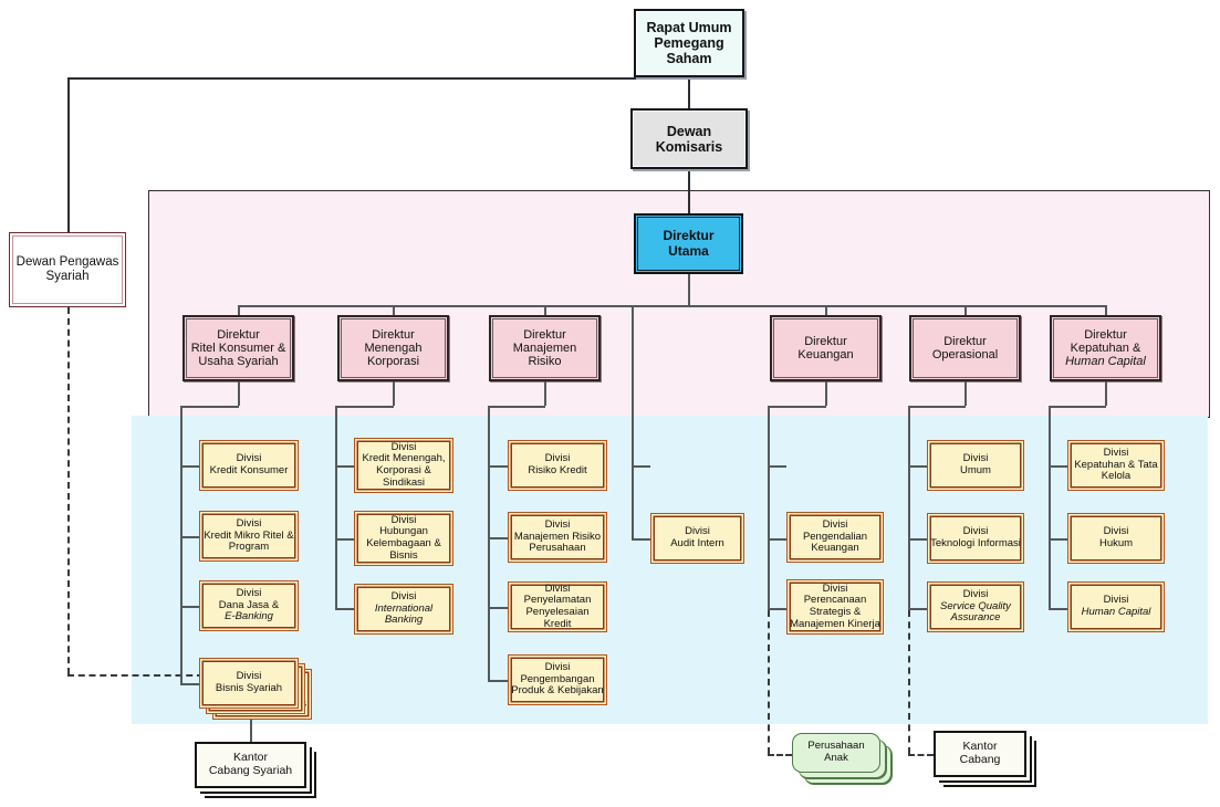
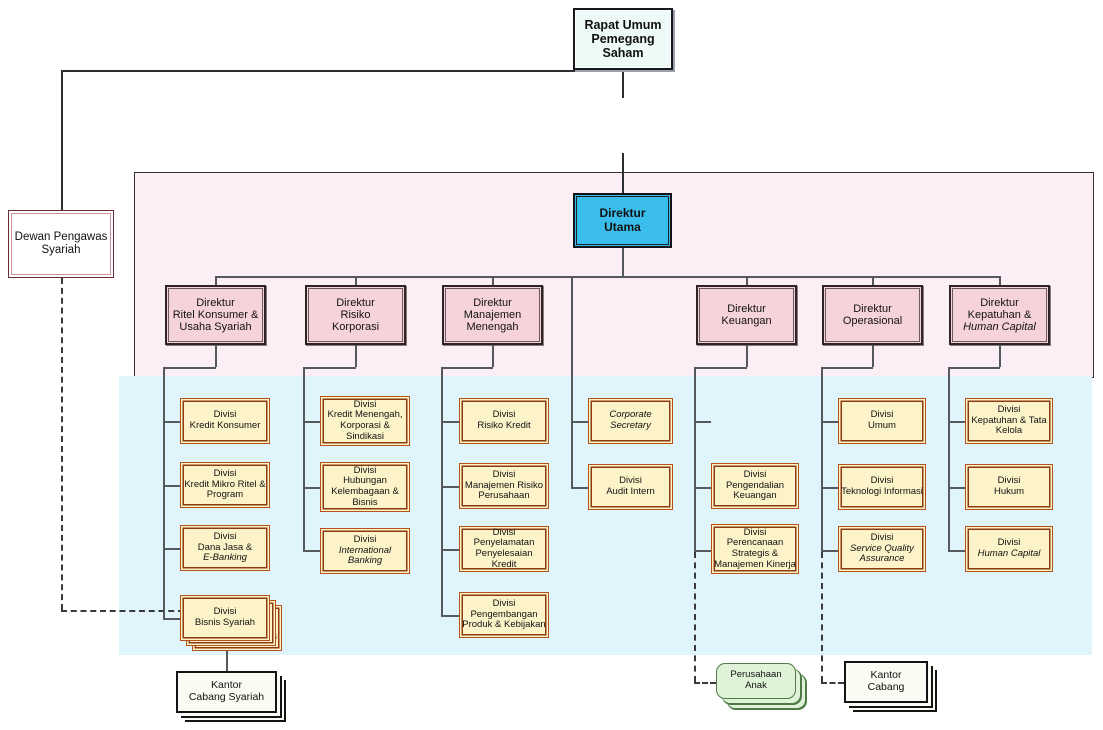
  Rapat Umum
  Pemegang
  Saham
- Dewan
- Komisaris
  Dewan Pengawas
  Syariah
  Direktur
  Utama
  Direktur
  Ritel Konsumer &
  Usaha Syariah
  Direktur
- Menengah
+ Risiko
  Korporasi
  Direktur
  Manajemen
- Risiko
+ Menengah
  Direktur
  Keuangan
  Direktur
  Operasional
  Direktur
  Kepatuhan &
  Human Capital
  Divisi
  Kredit Konsumer
  Divisi
  Kredit Mikro Ritel &
  Program
  Divisi
  Dana Jasa &
  E-Banking
  Divisi
  Bisnis Syariah
  Divisi
  Kredit Menengah,
  Korporasi &
  Sindikasi
  Divisi
  Hubungan
  Kelembagaan &
  Bisnis
  Divisi
  International Banking
  Divisi
  Risiko Kredit
  Divisi
  Manajemen Risiko
  Perusahaan
  Divisi
  Penyelamatan
  Penyelesaian Kredit
  Divisi
  Pengembangan
  Produk & Kebijakan
+ Corporate
+ Secretary
  Divisi
  Audit Intern
  Divisi
  Pengendalian
  Keuangan
  Divisi
  Perencanaan
  Strategis &
  Manajemen Kinerja
  Divisi
  Umum
  Divisi
  Teknologi Informasi
  Divisi
  Service Quality
  Assurance
  Divisi
  Kepatuhan & Tata
  Kelola
  Divisi
  Hukum
  Divisi
  Human Capital
  Kantor
  Cabang Syariah
  Perusahaan Anak
  Kantor
  Cabang
